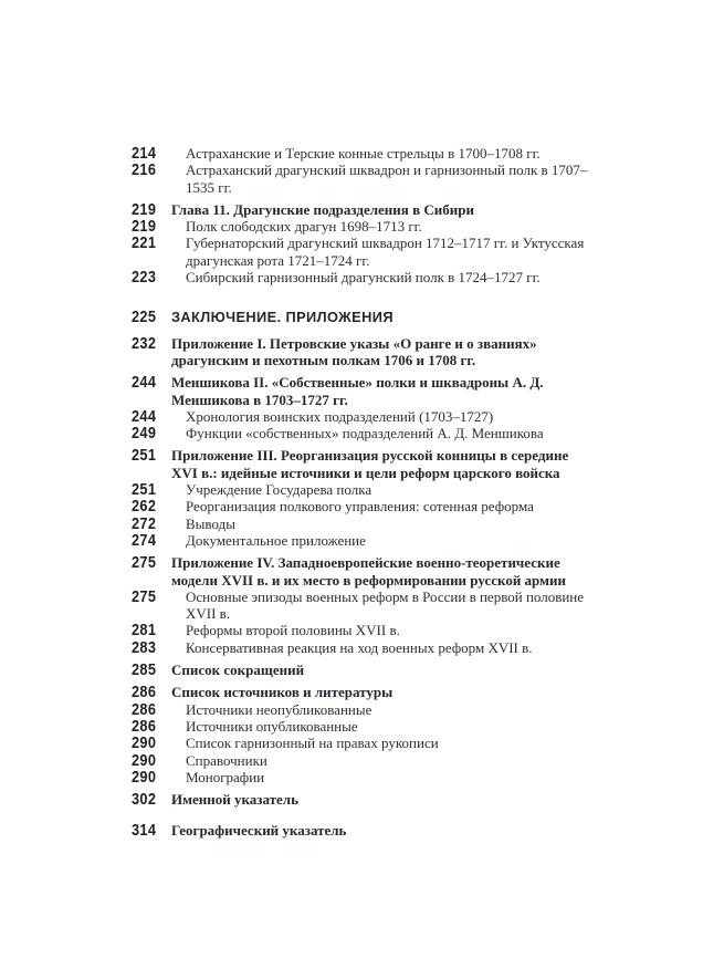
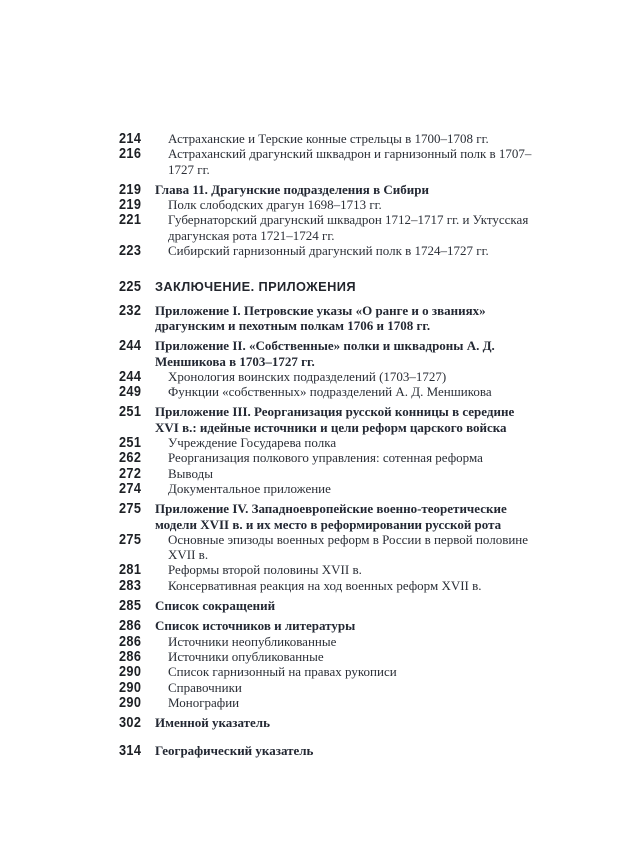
  214
  Астраханские и Терские конные стрельцы в 1700–1708 гг.
  216
- Астраханский драгунский шквадрон и гарнизонный полк в 1707–1535 гг.
+ Астраханский драгунский шквадрон и гарнизонный полк в 1707–1727 гг.
  219
  Глава 11. Драгунские подразделения в Сибири
  219
  Полк слободских драгун 1698–1713 гг.
  221
  Губернаторский драгунский шквадрон 1712–1717 гг. и Уктусская драгунская рота 1721–1724 гг.
  223
  Сибирский гарнизонный драгунский полк в 1724–1727 гг.
  225
  ЗАКЛЮЧЕНИЕ. ПРИЛОЖЕНИЯ
  232
  Приложение I. Петровские указы «О ранге и о званиях» драгунским и пехотным полкам 1706 и 1708 гг.
  244
- Меншикова II. «Собственные» полки и шквадроны А. Д. Меншикова в 1703–1727 гг.
+ Приложение II. «Собственные» полки и шквадроны А. Д. Меншикова в 1703–1727 гг.
  244
  Хронология воинских подразделений (1703–1727)
  249
  Функции «собственных» подразделений А. Д. Меншикова
  251
  Приложение III. Реорганизация русской конницы в середине XVI в.: идейные источники и цели реформ царского войска
  251
  Учреждение Государева полка
  262
  Реорганизация полкового управления: сотенная реформа
  272
  Выводы
  274
  Документальное приложение
  275
- Приложение IV. Западноевропейские военно-теоретические модели XVII в. и их место в реформировании русской армии
+ Приложение IV. Западноевропейские военно-теоретические модели XVII в. и их место в реформировании русской рота
  275
  Основные эпизоды военных реформ в России в первой половине XVII в.
  281
  Реформы второй половины XVII в.
  283
  Консервативная реакция на ход военных реформ XVII в.
  285
  Список сокращений
  286
  Список источников и литературы
  286
  Источники неопубликованные
  286
  Источники опубликованные
  290
  Список гарнизонный на правах рукописи
  290
  Справочники
  290
  Монографии
  302
  Именной указатель
  314
  Географический указатель
